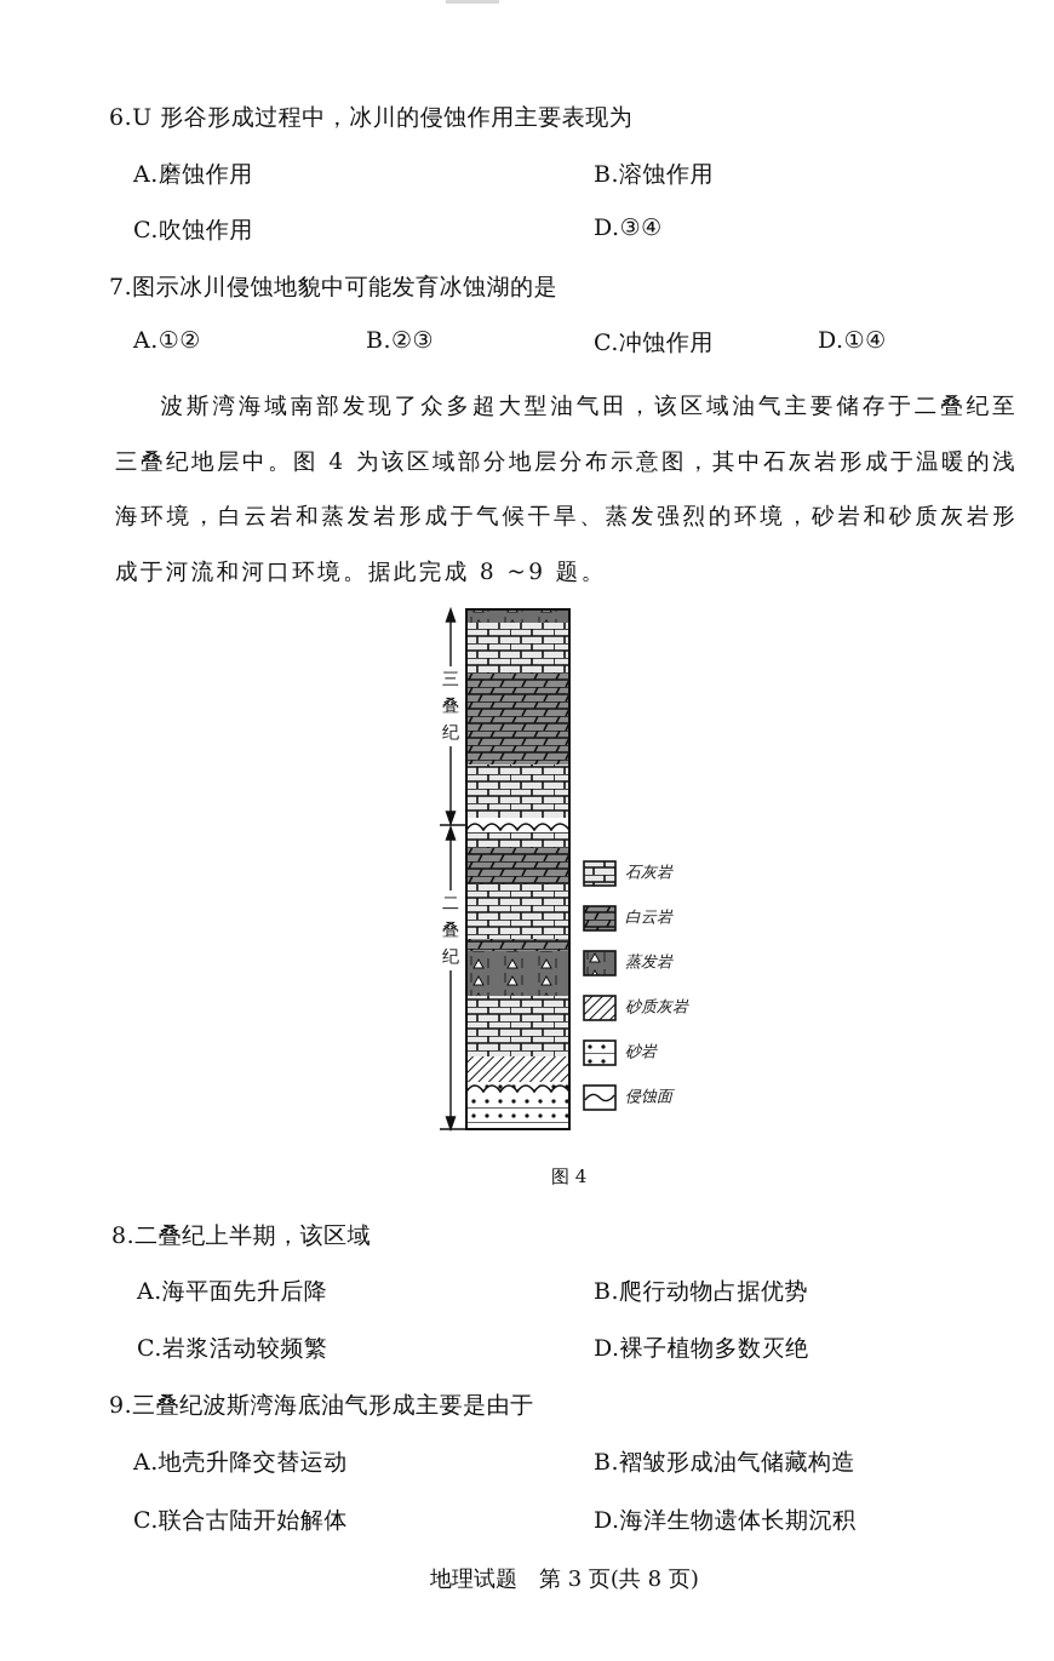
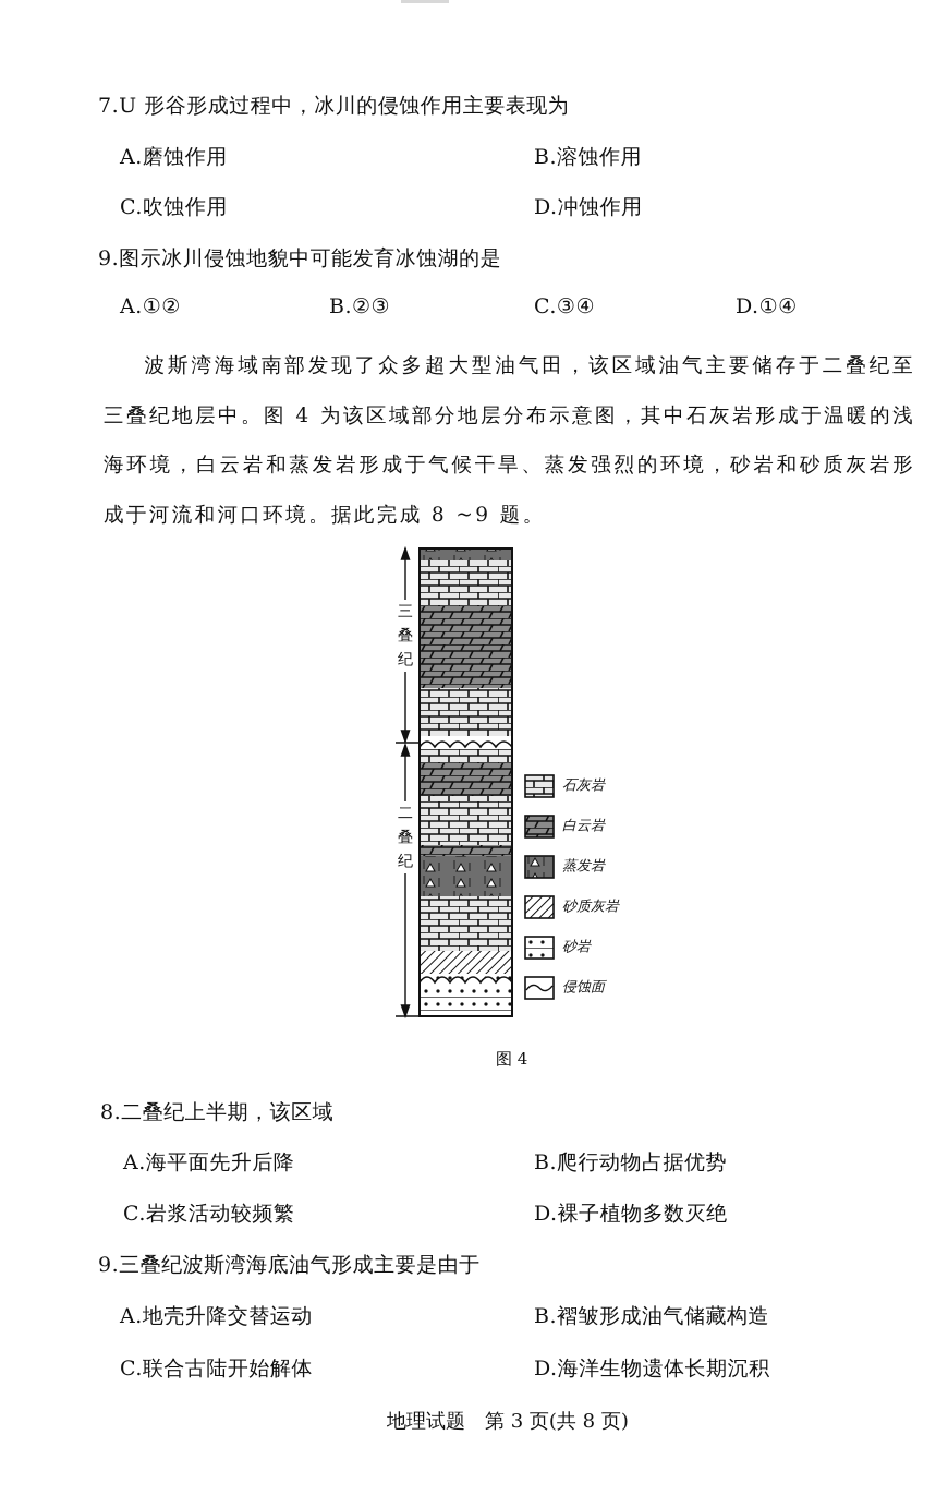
- 6.U 形谷形成过程中，冰川的侵蚀作用主要表现为
+ 7.U 形谷形成过程中，冰川的侵蚀作用主要表现为
  A.磨蚀作用
  B.溶蚀作用
  C.吹蚀作用
- D.③④
+ D.冲蚀作用
- 7.图示冰川侵蚀地貌中可能发育冰蚀湖的是
+ 9.图示冰川侵蚀地貌中可能发育冰蚀湖的是
  A.①②
  B.②③
- C.冲蚀作用
+ C.③④
  D.①④
  波斯湾海域南部发现了众多超大型油气田，该区域油气主要储存于二叠纪至三叠纪地层中。图 4 为该区域部分地层分布示意图，其中石灰岩形成于温暖的浅海环境，白云岩和蒸发岩形成于气候干旱、蒸发强烈的环境，砂岩和砂质灰岩形成于河流和河口环境。据此完成 8 ~9 题。
  三
  叠
  纪
  二
  叠
  纪
  石灰岩
  白云岩
  蒸发岩
  砂质灰岩
  砂岩
  侵蚀面
  图 4
  8.二叠纪上半期，该区域
  A.海平面先升后降
  B.爬行动物占据优势
  C.岩浆活动较频繁
  D.裸子植物多数灭绝
  9.三叠纪波斯湾海底油气形成主要是由于
  A.地壳升降交替运动
  B.褶皱形成油气储藏构造
  C.联合古陆开始解体
  D.海洋生物遗体长期沉积
  地理试题 第 3 页(共 8 页)
